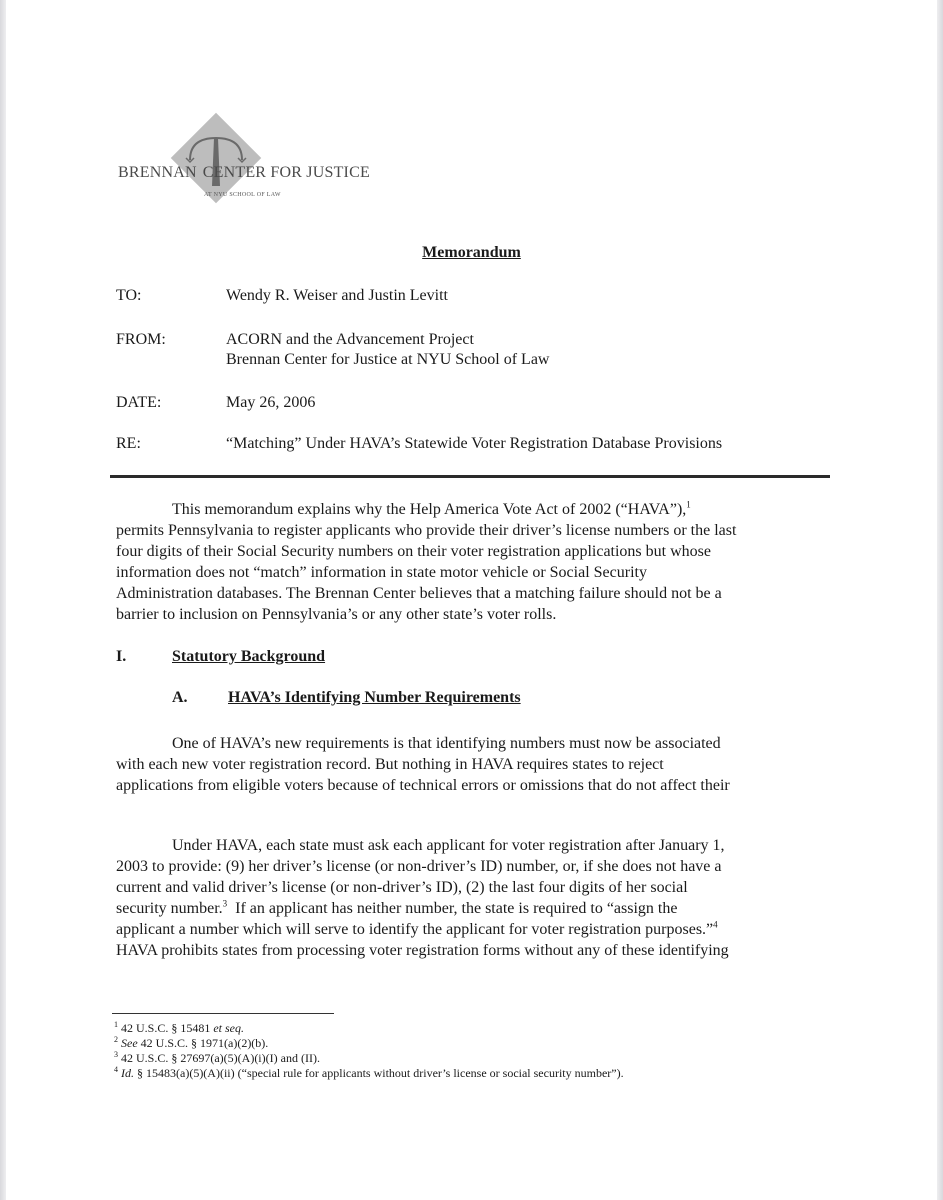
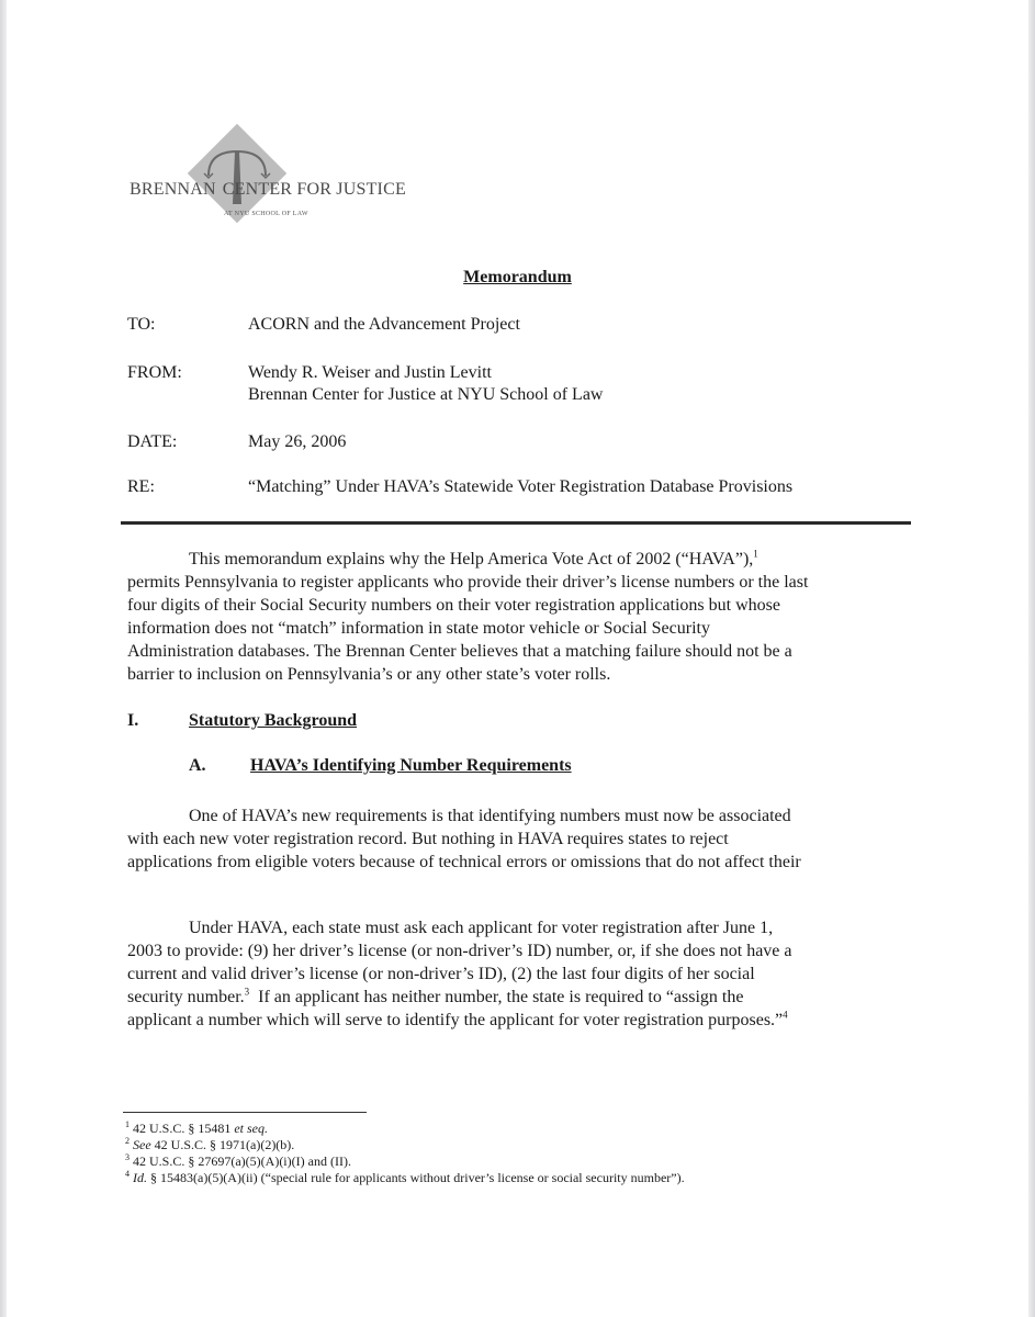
  BRENNAN CENTER FOR JUSTICE
  Memorandum
  TO:
- Wendy R. Weiser and Justin Levitt
+ ACORN and the Advancement Project
  FROM:
- ACORN and the Advancement Project
+ Wendy R. Weiser and Justin Levitt
  Brennan Center for Justice at NYU School of Law
  DATE:
  May 26, 2006
  RE:
  “Matching” Under HAVA’s Statewide Voter Registration Database Provisions
  This memorandum explains why the Help America Vote Act of 2002 (“HAVA”),1
  permits Pennsylvania to register applicants who provide their driver’s license numbers or the last
  four digits of their Social Security numbers on their voter registration applications but whose
  information does not “match” information in state motor vehicle or Social Security
  Administration databases. The Brennan Center believes that a matching failure should not be a
  barrier to inclusion on Pennsylvania’s or any other state’s voter rolls.
  I.
  Statutory Background
  A.
  HAVA’s Identifying Number Requirements
  One of HAVA’s new requirements is that identifying numbers must now be associated
  with each new voter registration record. But nothing in HAVA requires states to reject
  applications from eligible voters because of technical errors or omissions that do not affect their
- Under HAVA, each state must ask each applicant for voter registration after January 1,
+ Under HAVA, each state must ask each applicant for voter registration after June 1,
  2003 to provide: (9) her driver’s license (or non-driver’s ID) number, or, if she does not have a
  current and valid driver’s license (or non-driver’s ID), (2) the last four digits of her social
  security number.3 If an applicant has neither number, the state is required to “assign the
  applicant a number which will serve to identify the applicant for voter registration purposes.”4
- HAVA prohibits states from processing voter registration forms without any of these identifying
  1 42 U.S.C. § 15481 et seq.
  2 See 42 U.S.C. § 1971(a)(2)(b).
  3 42 U.S.C. § 27697(a)(5)(A)(i)(I) and (II).
  4 Id. § 15483(a)(5)(A)(ii) (“special rule for applicants without driver’s license or social security number”).
